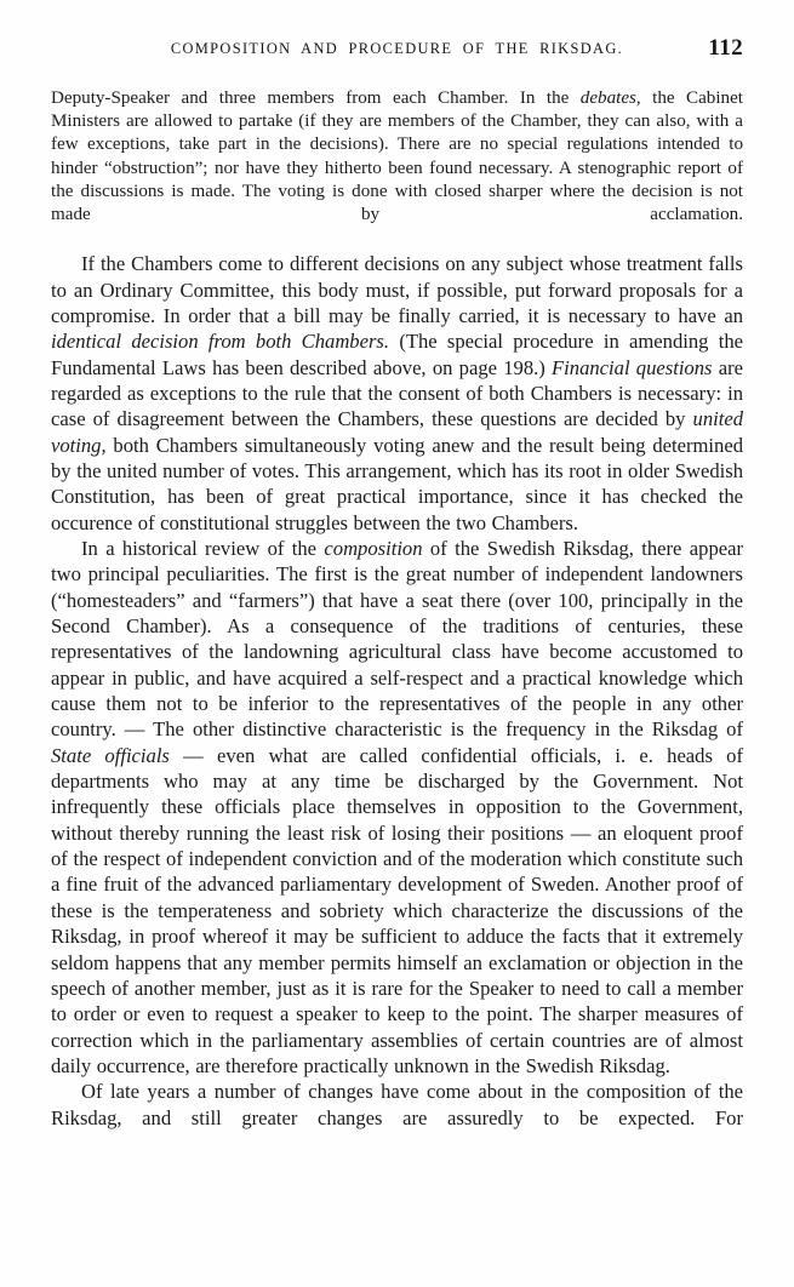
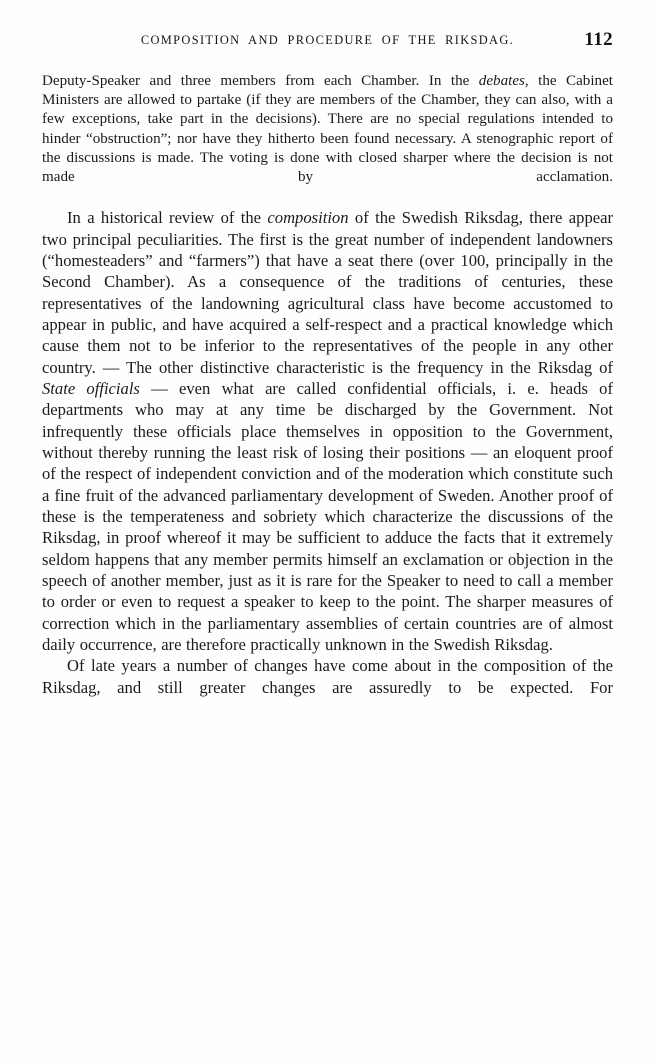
  COMPOSITION AND PROCEDURE OF THE RIKSDAG.
  112
  Deputy-Speaker and three members from each Chamber. In the debates, the Cabinet Ministers are allowed to partake (if they are members of the Chamber, they can also, with a few exceptions, take part in the decisions). There are no special regulations intended to hinder “obstruction”; nor have they hitherto been found necessary. A stenographic report of the discussions is made. The voting is done with closed sharper where the decision is not made by acclamation.
- If the Chambers come to different decisions on any subject whose treatment falls to an Ordinary Committee, this body must, if possible, put forward proposals for a compromise. In order that a bill may be finally carried, it is necessary to have an identical decision from both Chambers. (The special procedure in amending the Fundamental Laws has been described above, on page 198.) Financial questions are regarded as exceptions to the rule that the consent of both Chambers is necessary: in case of disagreement between the Chambers, these questions are decided by united voting, both Chambers simultaneously voting anew and the result being determined by the united number of votes. This arrangement, which has its root in older Swedish Constitution, has been of great practical importance, since it has checked the occurence of constitutional struggles between the two Chambers.
  In a historical review of the composition of the Swedish Riksdag, there appear two principal peculiarities. The first is the great number of independent landowners (“homesteaders” and “farmers”) that have a seat there (over 100, principally in the Second Chamber). As a consequence of the traditions of centuries, these representatives of the landowning agricultural class have become accustomed to appear in public, and have acquired a self-respect and a practical knowledge which cause them not to be inferior to the representatives of the people in any other country. — The other distinctive characteristic is the frequency in the Riksdag of State officials — even what are called confidential officials, i. e. heads of departments who may at any time be discharged by the Government. Not infrequently these officials place themselves in opposition to the Government, without thereby running the least risk of losing their positions — an eloquent proof of the respect of independent conviction and of the moderation which constitute such a fine fruit of the advanced parliamentary development of Sweden. Another proof of these is the temperateness and sobriety which characterize the discussions of the Riksdag, in proof whereof it may be sufficient to adduce the facts that it extremely seldom happens that any member permits himself an exclamation or objection in the speech of another member, just as it is rare for the Speaker to need to call a member to order or even to request a speaker to keep to the point. The sharper measures of correction which in the parliamentary assemblies of certain countries are of almost daily occurrence, are therefore practically unknown in the Swedish Riksdag.
  Of late years a number of changes have come about in the composition of the Riksdag, and still greater changes are assuredly to be expected. For
